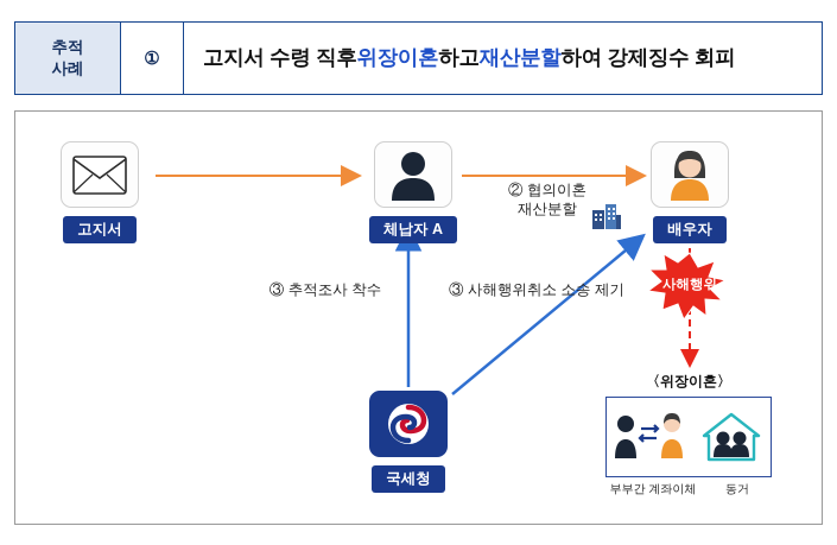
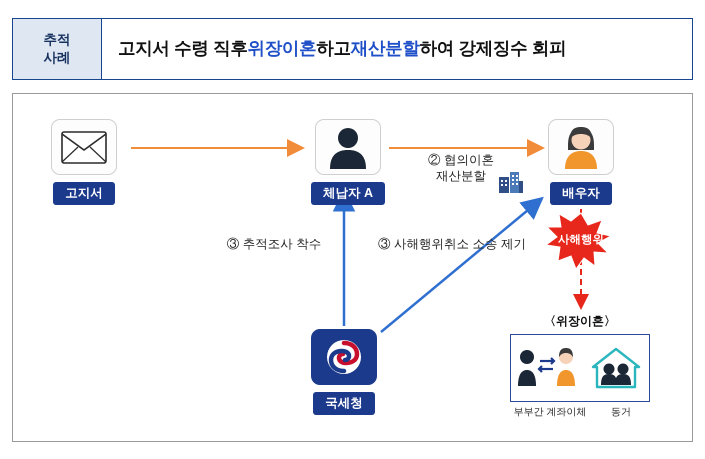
  추적
  사례
- ①
  고지서 수령 직후
  위장이혼
  하고
  재산분할
  하여 강제징수 회피
  고지서
  체납자 A
  배우자
  국세청
  ② 협의이혼
  재산분할
  ③ 추적조사 착수
  ③ 사해행위취소 소송 제기
  사해행위
  〈위장이혼〉
  부부간 계좌이체
  동거
